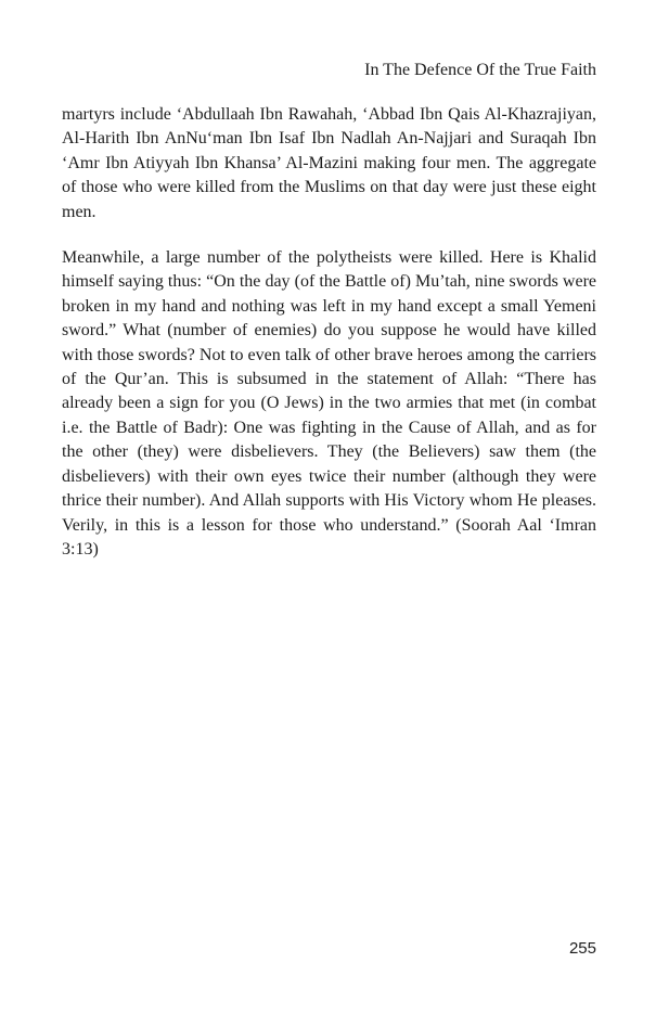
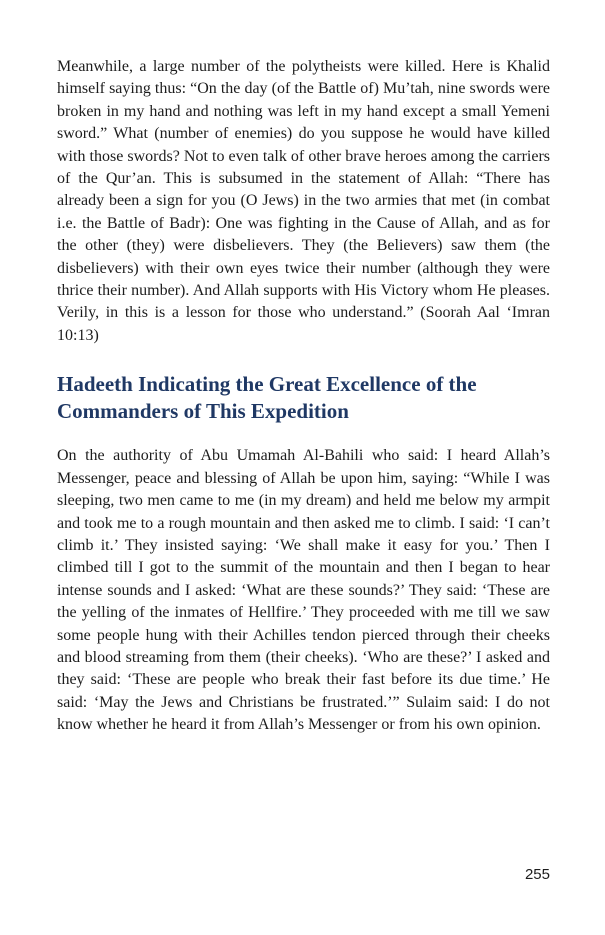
- In The Defence Of the True Faith
- martyrs include ‘Abdullaah Ibn Rawahah, ‘Abbad Ibn Qais Al-Khazrajiyan, Al-Harith Ibn AnNu‘man Ibn Isaf Ibn Nadlah An-Najjari and Suraqah Ibn ‘Amr Ibn Atiyyah Ibn Khansa’ Al-Mazini making four men. The aggregate of those who were killed from the Muslims on that day were just these eight men.
- Meanwhile, a large number of the polytheists were killed. Here is Khalid himself saying thus: “On the day (of the Battle of) Mu’tah, nine swords were broken in my hand and nothing was left in my hand except a small Yemeni sword.” What (number of enemies) do you suppose he would have killed with those swords? Not to even talk of other brave heroes among the carriers of the Qur’an. This is subsumed in the statement of Allah: “There has already been a sign for you (O Jews) in the two armies that met (in combat i.e. the Battle of Badr): One was fighting in the Cause of Allah, and as for the other (they) were disbelievers. They (the Believers) saw them (the disbelievers) with their own eyes twice their number (although they were thrice their number). And Allah supports with His Victory whom He pleases. Verily, in this is a lesson for those who understand.” (Soorah Aal ‘Imran 3:13)
+ Meanwhile, a large number of the polytheists were killed. Here is Khalid himself saying thus: “On the day (of the Battle of) Mu’tah, nine swords were broken in my hand and nothing was left in my hand except a small Yemeni sword.” What (number of enemies) do you suppose he would have killed with those swords? Not to even talk of other brave heroes among the carriers of the Qur’an. This is subsumed in the statement of Allah: “There has already been a sign for you (O Jews) in the two armies that met (in combat i.e. the Battle of Badr): One was fighting in the Cause of Allah, and as for the other (they) were disbelievers. They (the Believers) saw them (the disbelievers) with their own eyes twice their number (although they were thrice their number). And Allah supports with His Victory whom He pleases. Verily, in this is a lesson for those who understand.” (Soorah Aal ‘Imran 10:13)
+ Hadeeth Indicating the Great Excellence of the Commanders of This Expedition
+ On the authority of Abu Umamah Al-Bahili who said: I heard Allah’s Messenger, peace and blessing of Allah be upon him, saying: “While I was sleeping, two men came to me (in my dream) and held me below my armpit and took me to a rough mountain and then asked me to climb. I said: ‘I can’t climb it.’ They insisted saying: ‘We shall make it easy for you.’ Then I climbed till I got to the summit of the mountain and then I began to hear intense sounds and I asked: ‘What are these sounds?’ They said: ‘These are the yelling of the inmates of Hellfire.’ They proceeded with me till we saw some people hung with their Achilles tendon pierced through their cheeks and blood streaming from them (their cheeks). ‘Who are these?’ I asked and they said: ‘These are people who break their fast before its due time.’ He said: ‘May the Jews and Christians be frustrated.’” Sulaim said: I do not know whether he heard it from Allah’s Messenger or from his own opinion.
  255
